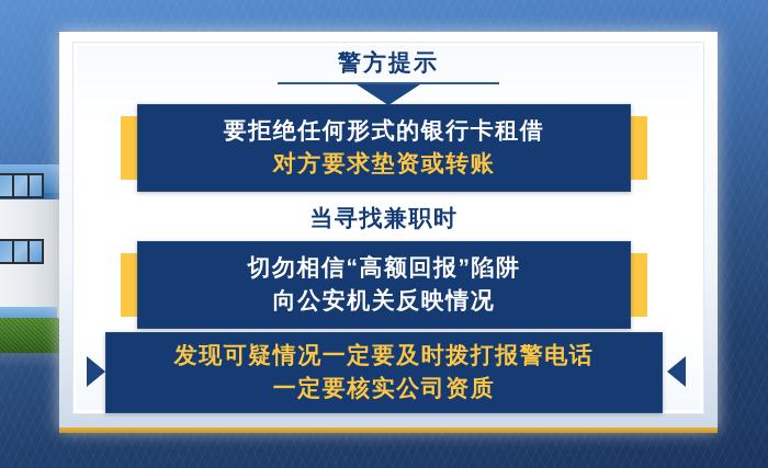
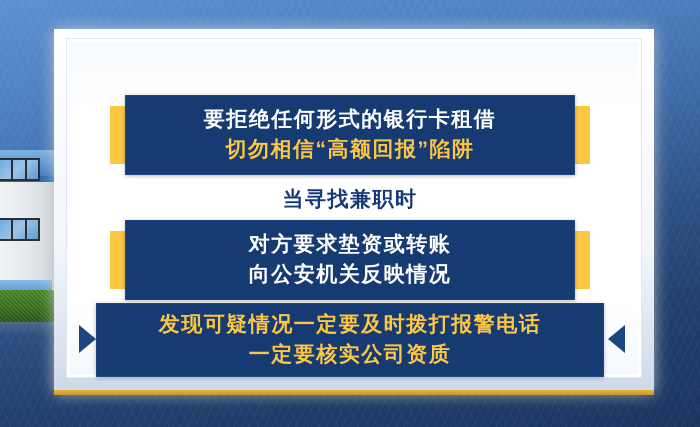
- 警方提示
  要拒绝任何形式的银行卡租借
- 对方要求垫资或转账
+ 切勿相信“高额回报”陷阱
  当寻找兼职时
- 切勿相信“高额回报”陷阱
+ 对方要求垫资或转账
  向公安机关反映情况
  发现可疑情况一定要及时拨打报警电话
  一定要核实公司资质
